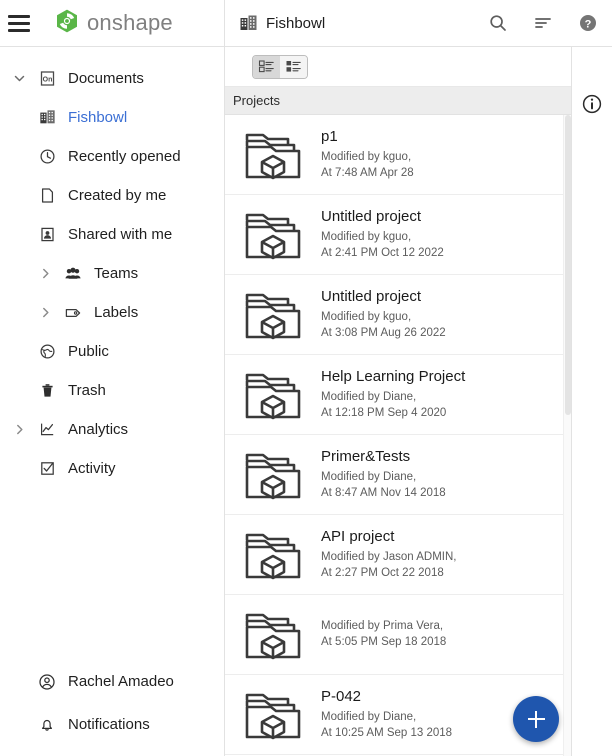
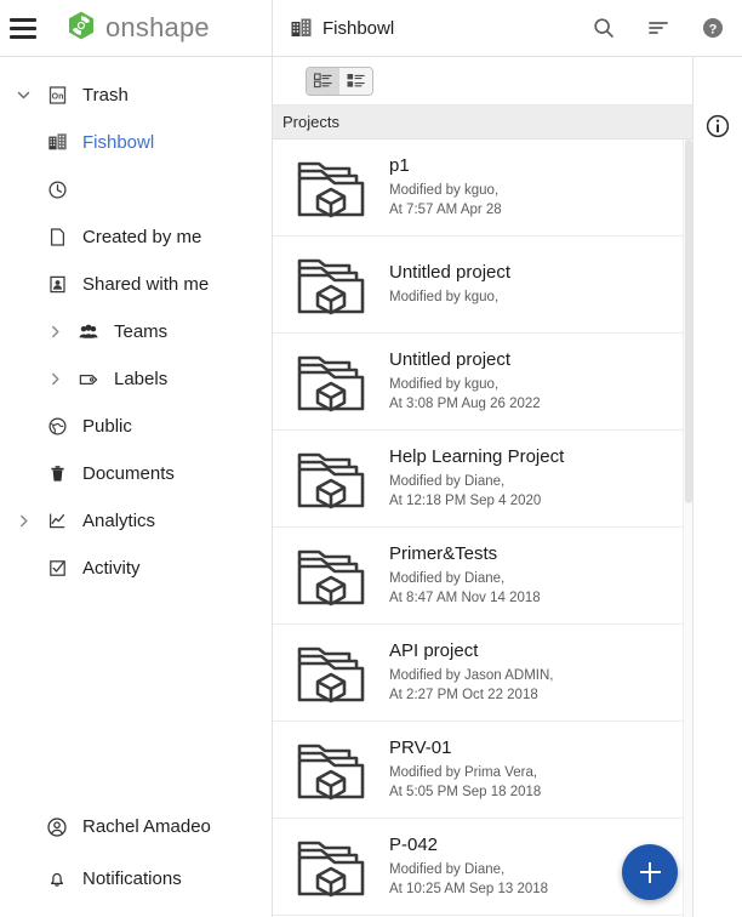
  onshape
  Fishbowl
  ?
- Documents
+ Trash
  Fishbowl
- Recently opened
  Created by me
  Shared with me
  Teams
  Labels
  Public
- Trash
+ Documents
  Analytics
  Activity
  Rachel Amadeo
  Notifications
  Projects
  p1
  Modified by kguo,
- At 7:48 AM Apr 28
+ At 7:57 AM Apr 28
  Untitled project
  Modified by kguo,
- At 2:41 PM Oct 12 2022
  Untitled project
  Modified by kguo,
  At 3:08 PM Aug 26 2022
  Help Learning Project
  Modified by Diane,
  At 12:18 PM Sep 4 2020
  Primer&Tests
  Modified by Diane,
  At 8:47 AM Nov 14 2018
  API project
  Modified by Jason ADMIN,
  At 2:27 PM Oct 22 2018
+ PRV-01
  Modified by Prima Vera,
  At 5:05 PM Sep 18 2018
  P-042
  Modified by Diane,
  At 10:25 AM Sep 13 2018
